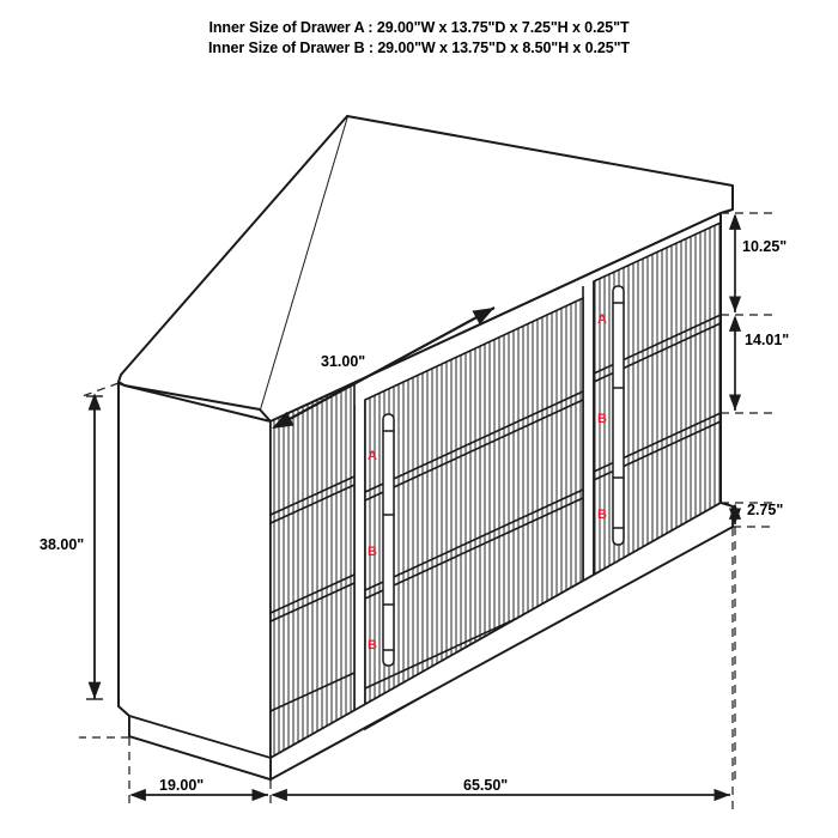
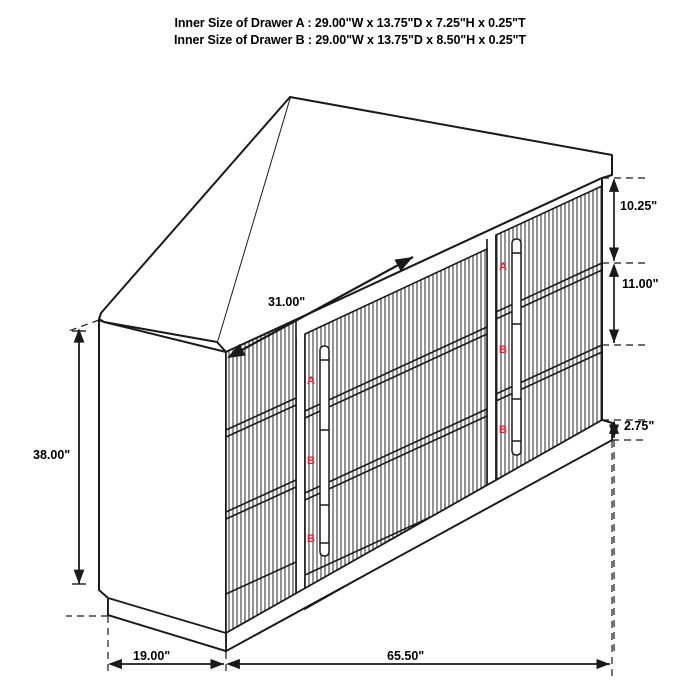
  Inner Size of Drawer A : 29.00"W x 13.75"D x 7.25"H x 0.25"T
  Inner Size of Drawer B : 29.00"W x 13.75"D x 8.50"H x 0.25"T
  31.00"
  38.00"
  10.25"
- 14.01"
+ 11.00"
  2.75"
  19.00"
  65.50"
  A
  B
  B
  A
  B
  B
